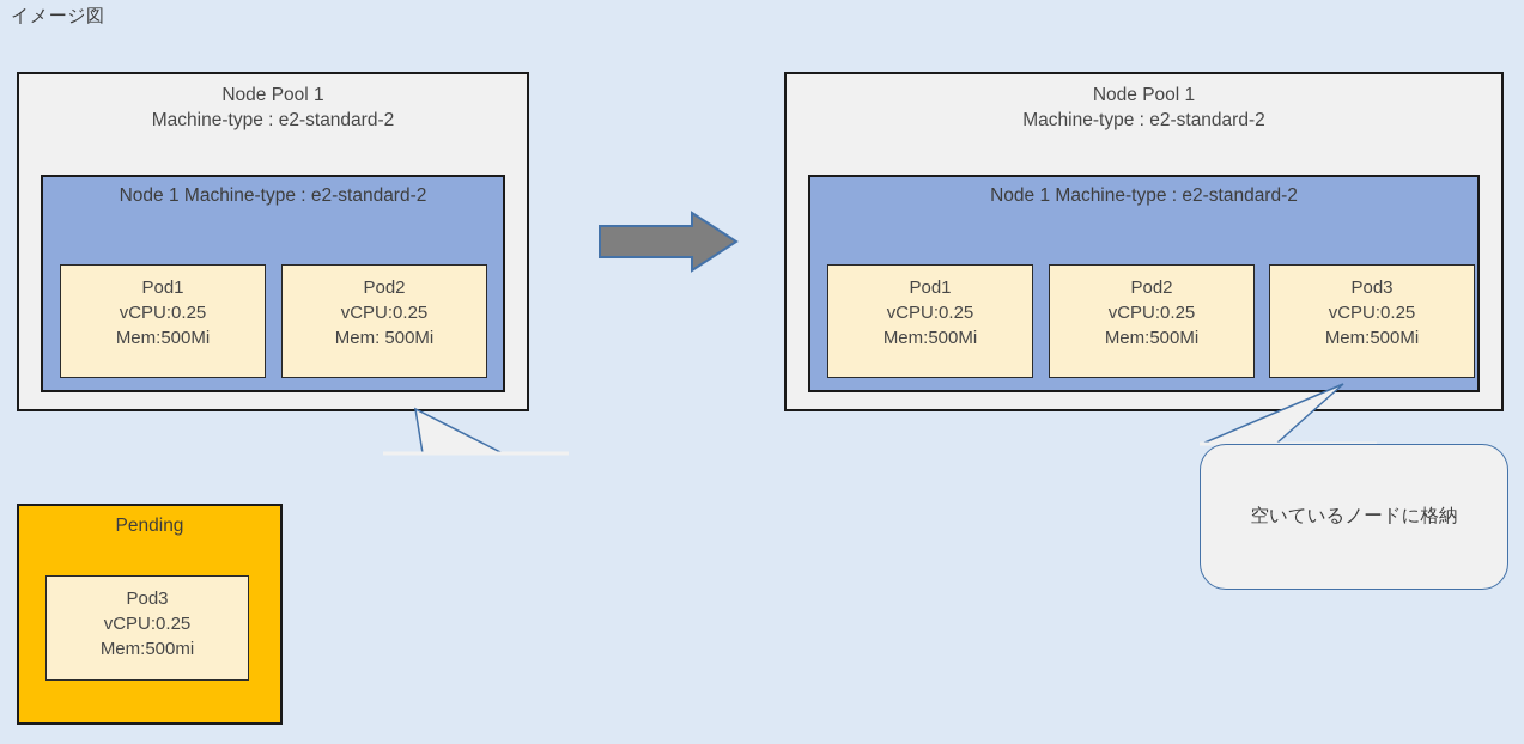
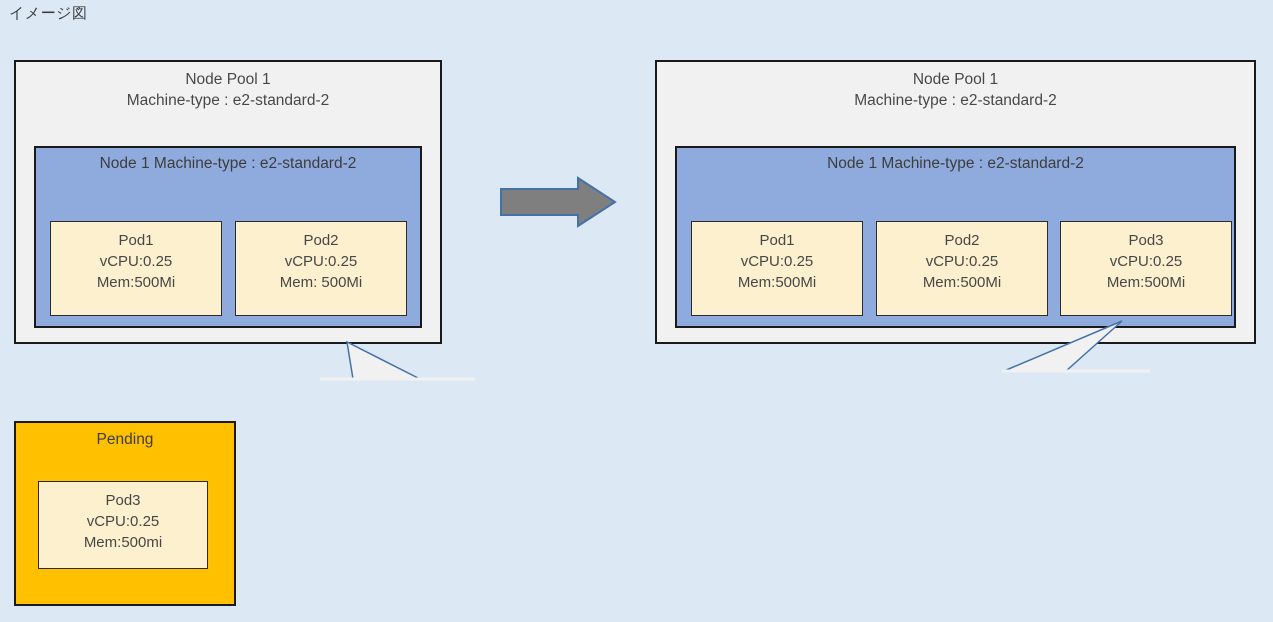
  イメージ図
  Node Pool 1
  Machine-type : e2-standard-2
  Node 1 Machine-type : e2-standard-2
  Pod1
  vCPU:0.25
  Mem:500Mi
  Pod2
  vCPU:0.25
  Mem: 500Mi
  Node Pool 1
  Machine-type : e2-standard-2
  Node 1 Machine-type : e2-standard-2
  Pod1
  vCPU:0.25
  Mem:500Mi
  Pod2
  vCPU:0.25
  Mem:500Mi
  Pod3
  vCPU:0.25
  Mem:500Mi
  Pending
  Pod3
  vCPU:0.25
  Mem:500mi
- 空いているノードに格納
